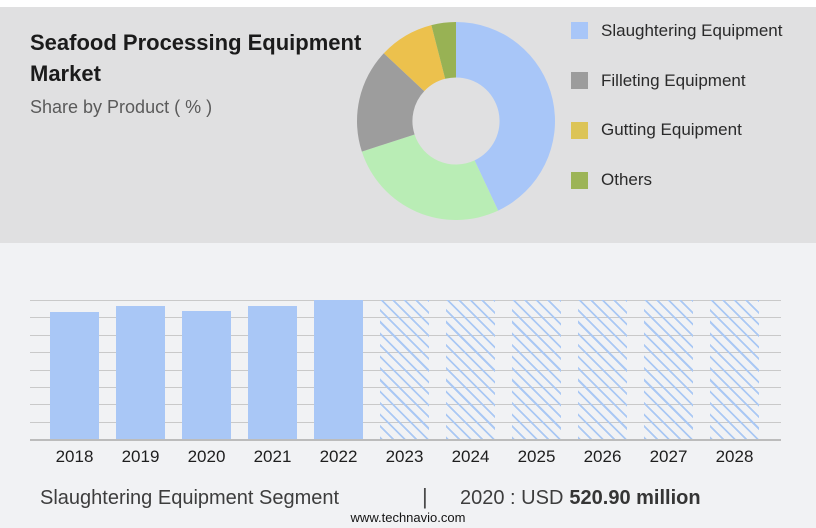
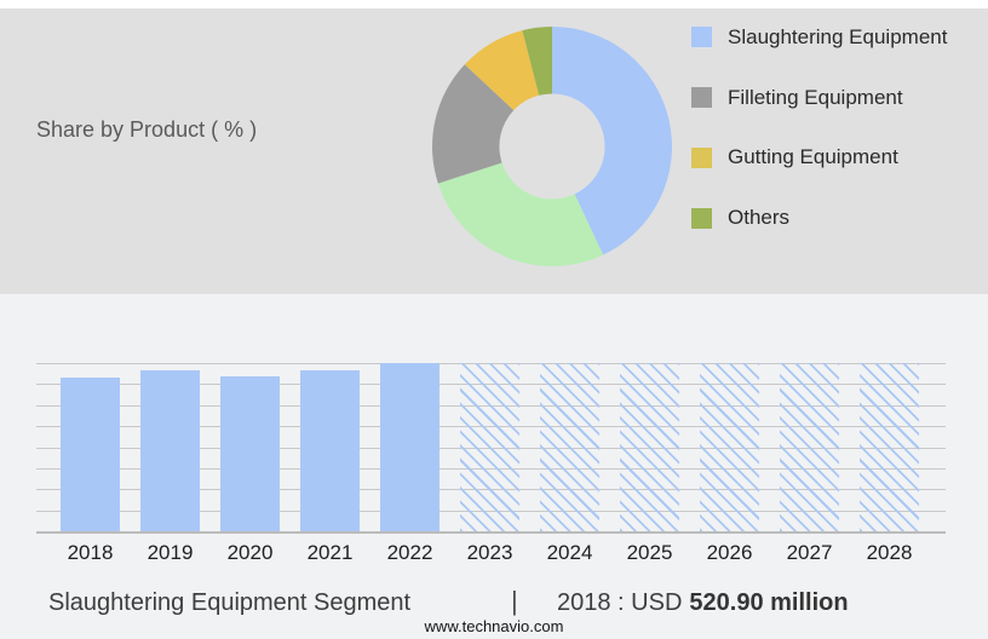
- Seafood Processing Equipment Market
  Share by Product ( % )
  Slaughtering Equipment
  Filleting Equipment
  Gutting Equipment
  Others
  2018
  2019
  2020
  2021
  2022
  2023
  2024
  2025
  2026
  2027
  2028
  Slaughtering Equipment Segment
  |
- 2020 : USD 520.90 million
+ 2018 : USD 520.90 million
  www.technavio.com
